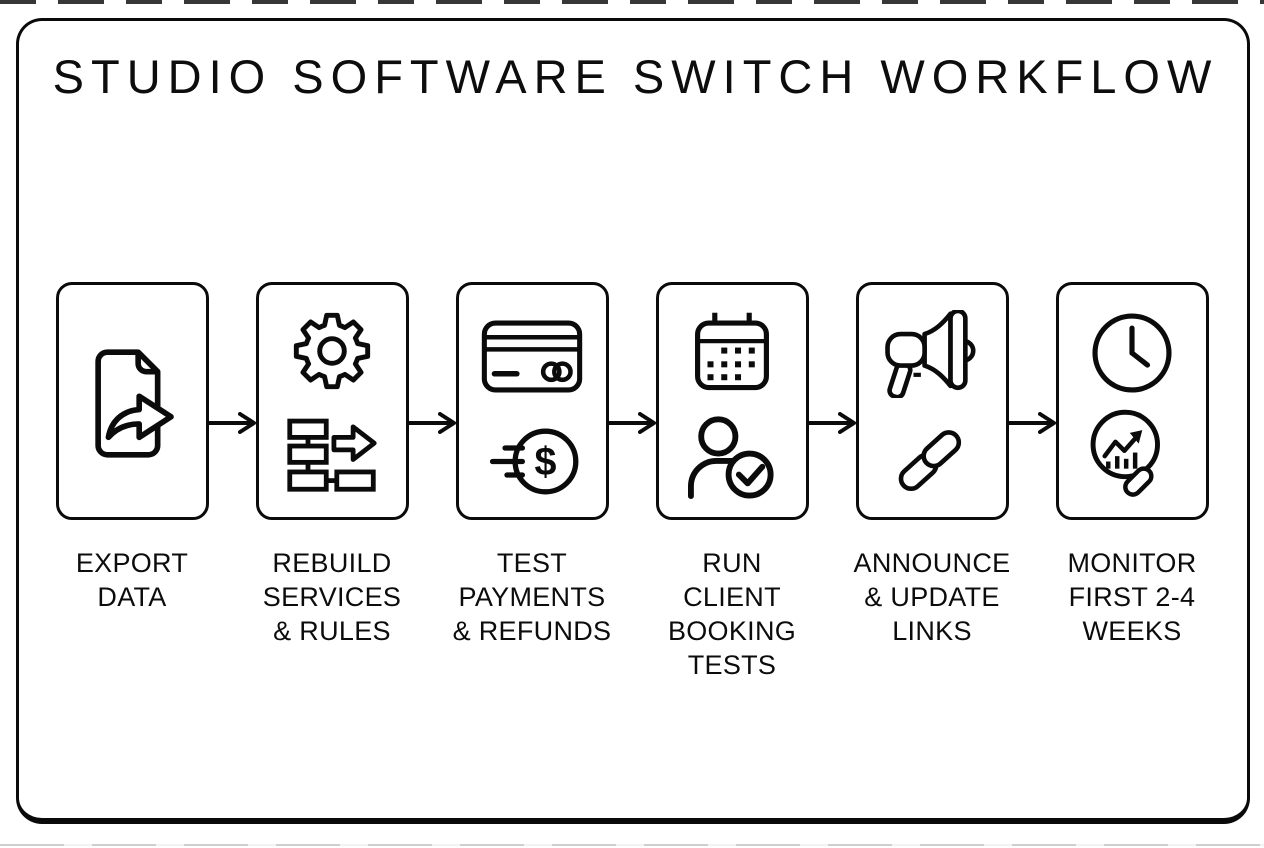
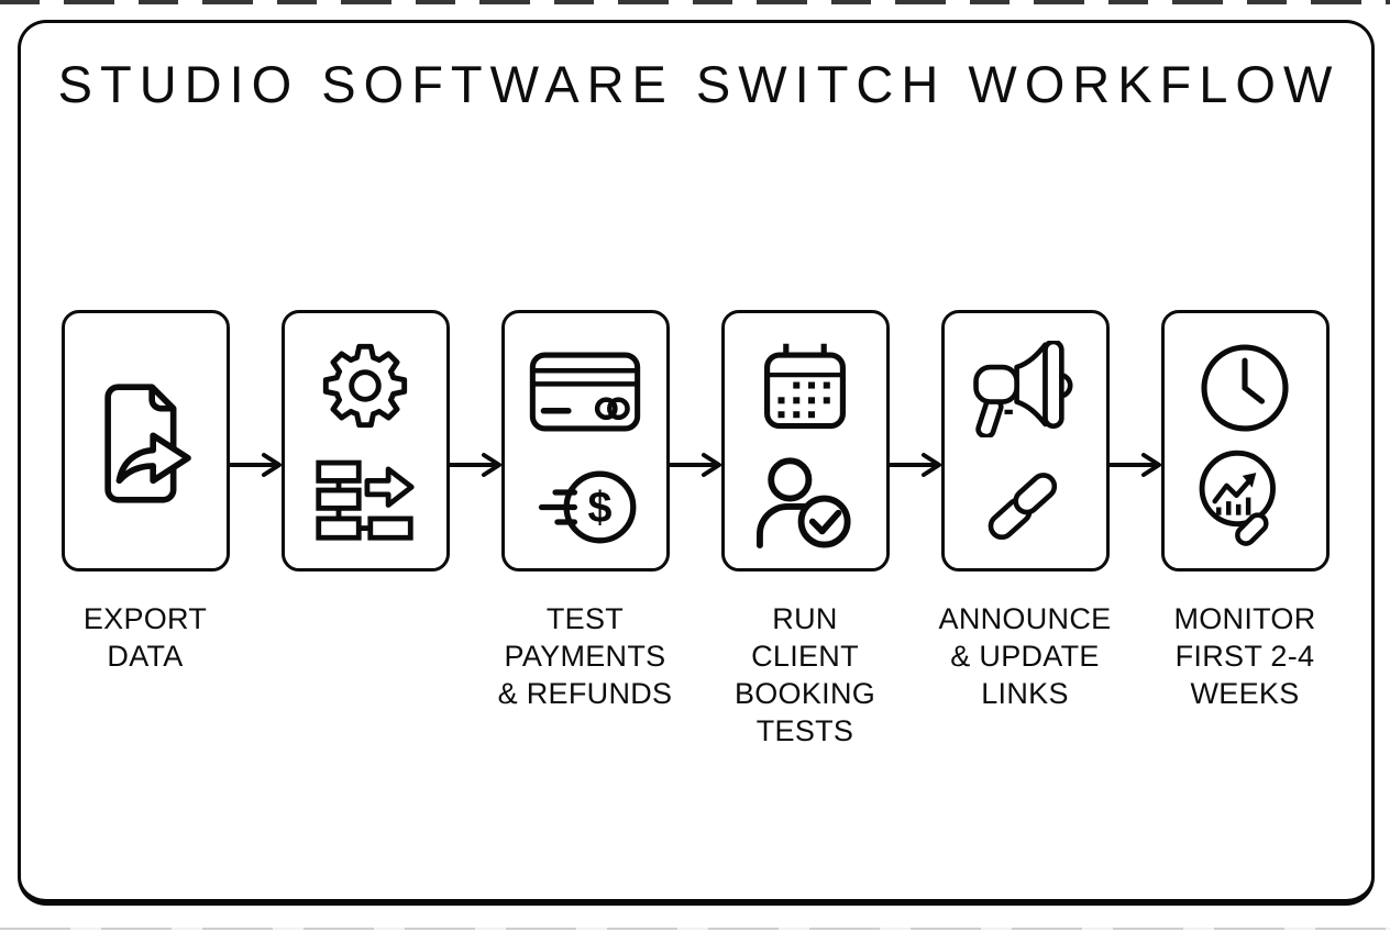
  STUDIO SOFTWARE SWITCH WORKFLOW
  EXPORT
  DATA
- REBUILD
- SERVICES
- & RULES
  $
  TEST
  PAYMENTS
  & REFUNDS
  RUN
  CLIENT
  BOOKING
  TESTS
  ANNOUNCE
  & UPDATE
  LINKS
  MONITOR
  FIRST 2-4
  WEEKS
